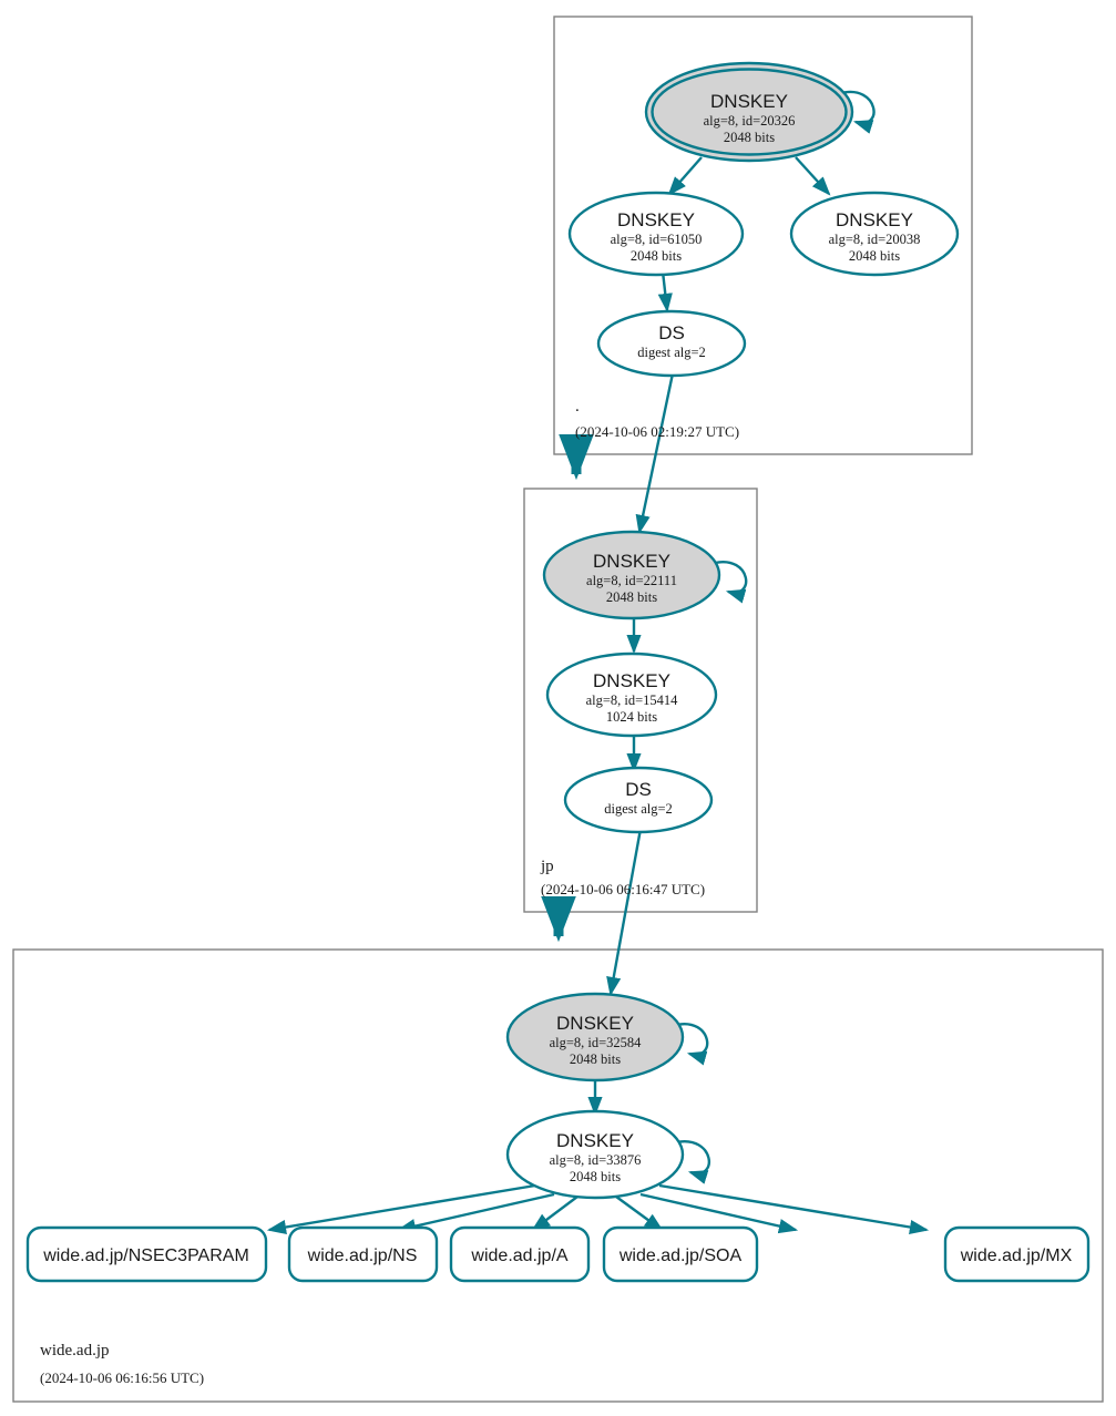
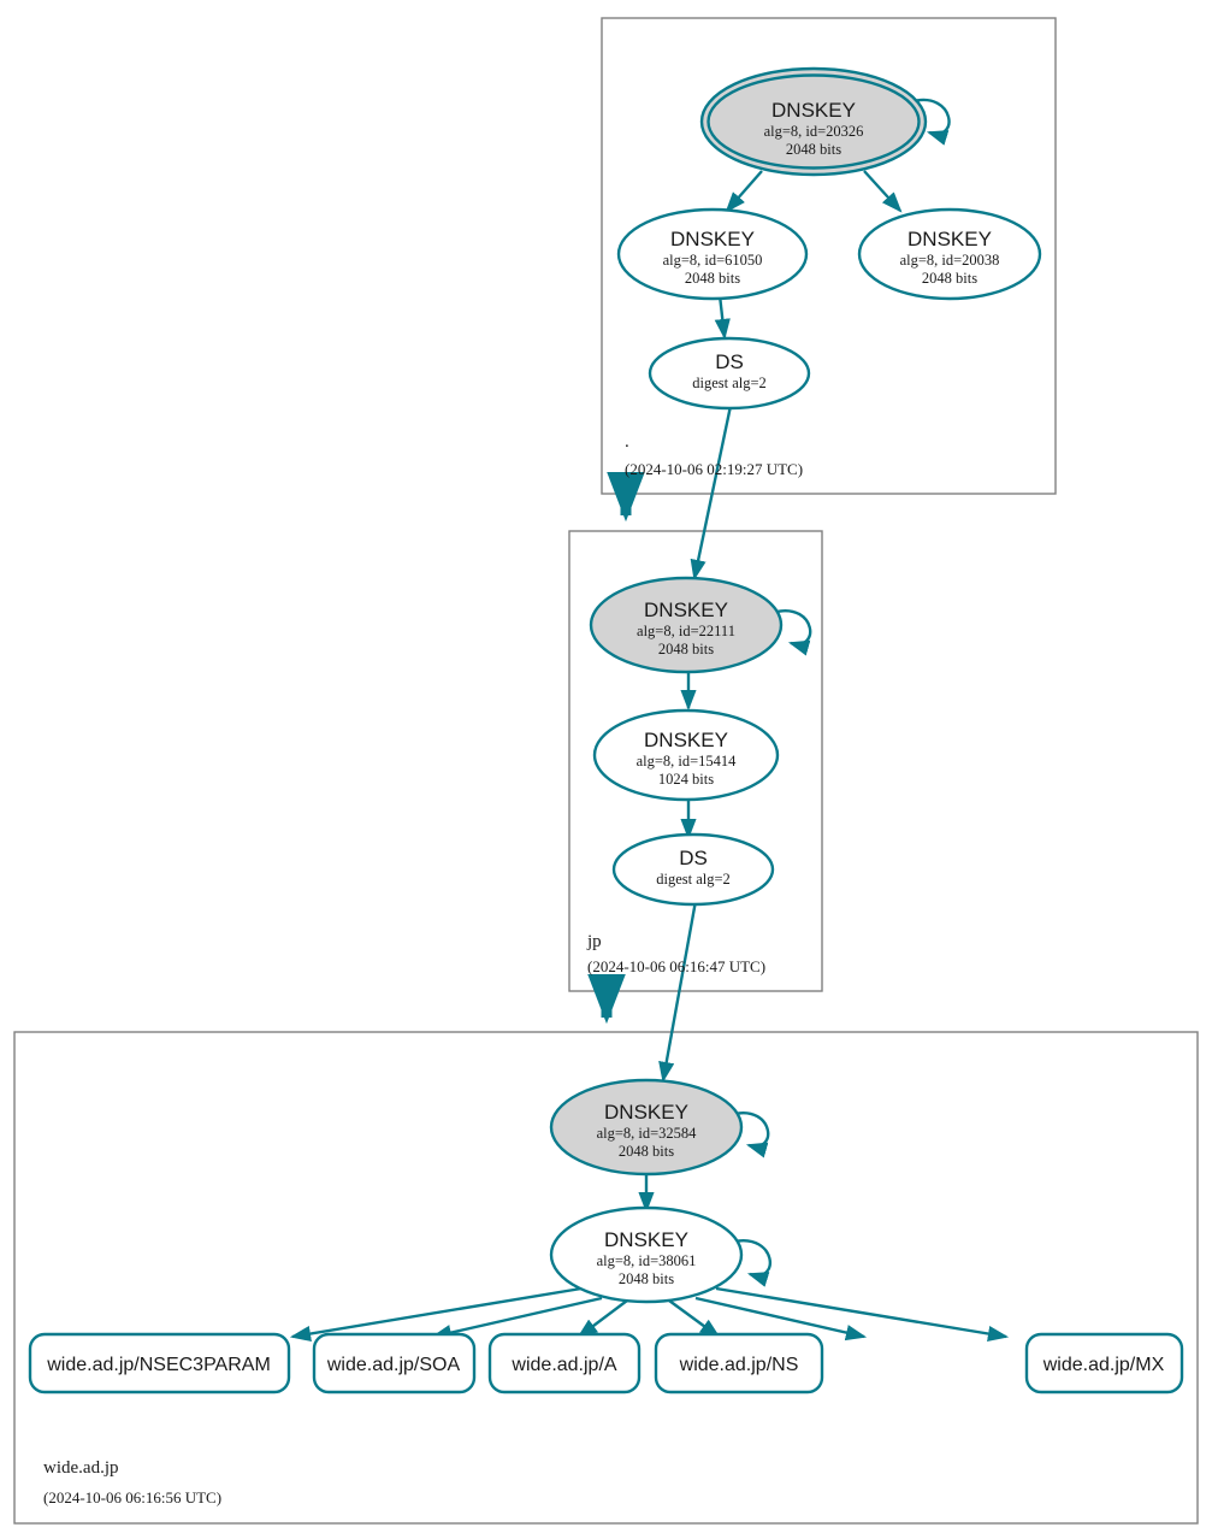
  DNSKEY
  alg=8, id=20326
  2048 bits
  DNSKEY
  alg=8, id=61050
  2048 bits
  DNSKEY
  alg=8, id=20038
  2048 bits
  DS
  digest alg=2
  .
  (2024-10-06 02:19:27 UTC)
  DNSKEY
  alg=8, id=22111
  2048 bits
  DNSKEY
  alg=8, id=15414
  1024 bits
  DS
  digest alg=2
  jp
  (2024-10-06 06:16:47 UTC)
  DNSKEY
  alg=8, id=32584
  2048 bits
  DNSKEY
- alg=8, id=33876
+ alg=8, id=38061
  2048 bits
  wide.ad.jp/NSEC3PARAM
- wide.ad.jp/NS
+ wide.ad.jp/SOA
  wide.ad.jp/A
- wide.ad.jp/SOA
+ wide.ad.jp/NS
  wide.ad.jp/MX
  wide.ad.jp
  (2024-10-06 06:16:56 UTC)
